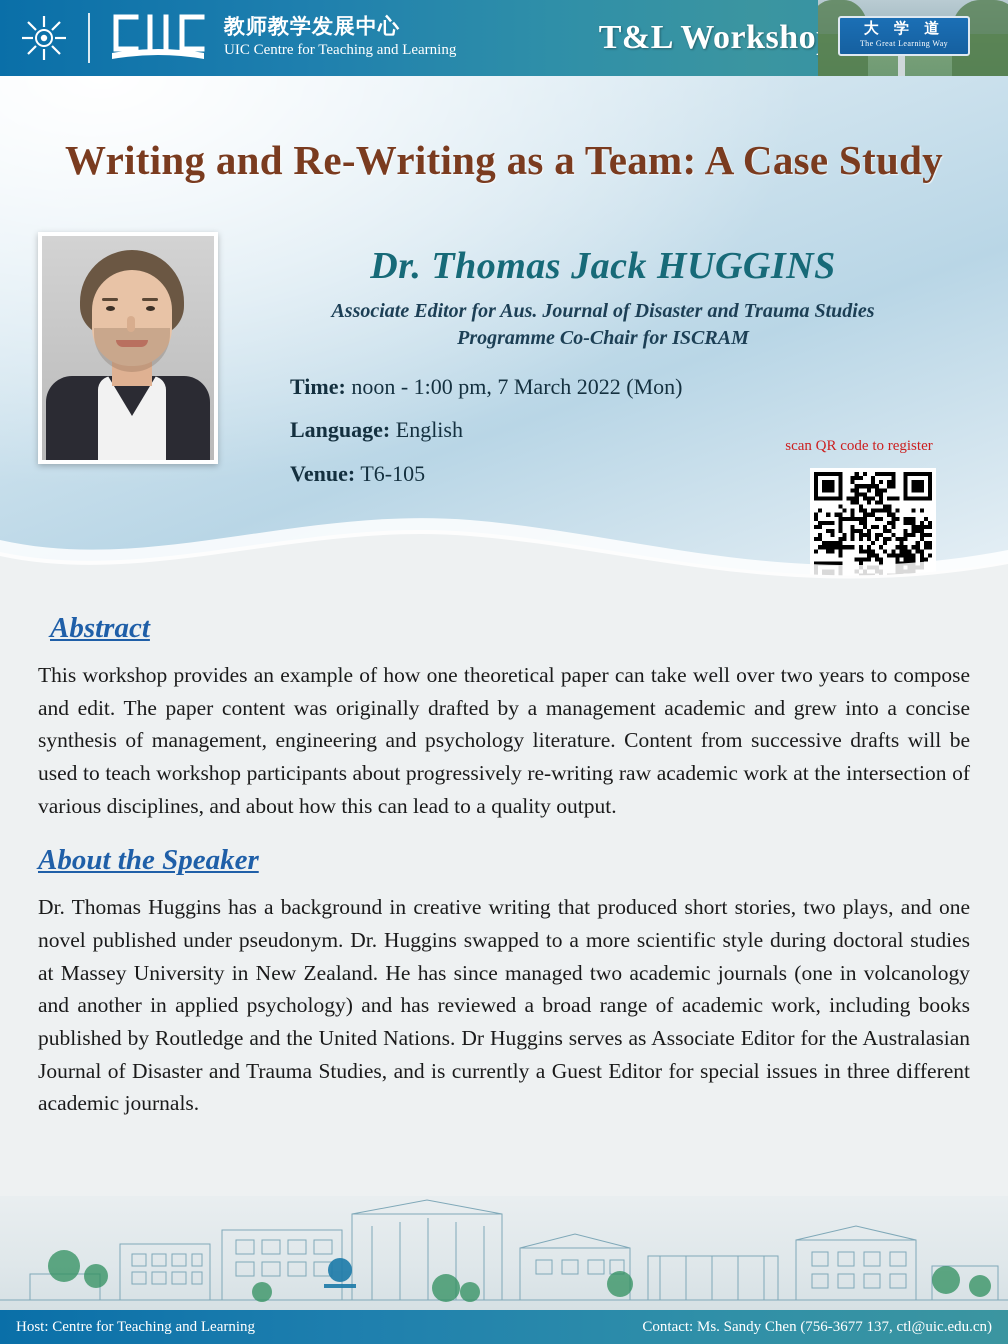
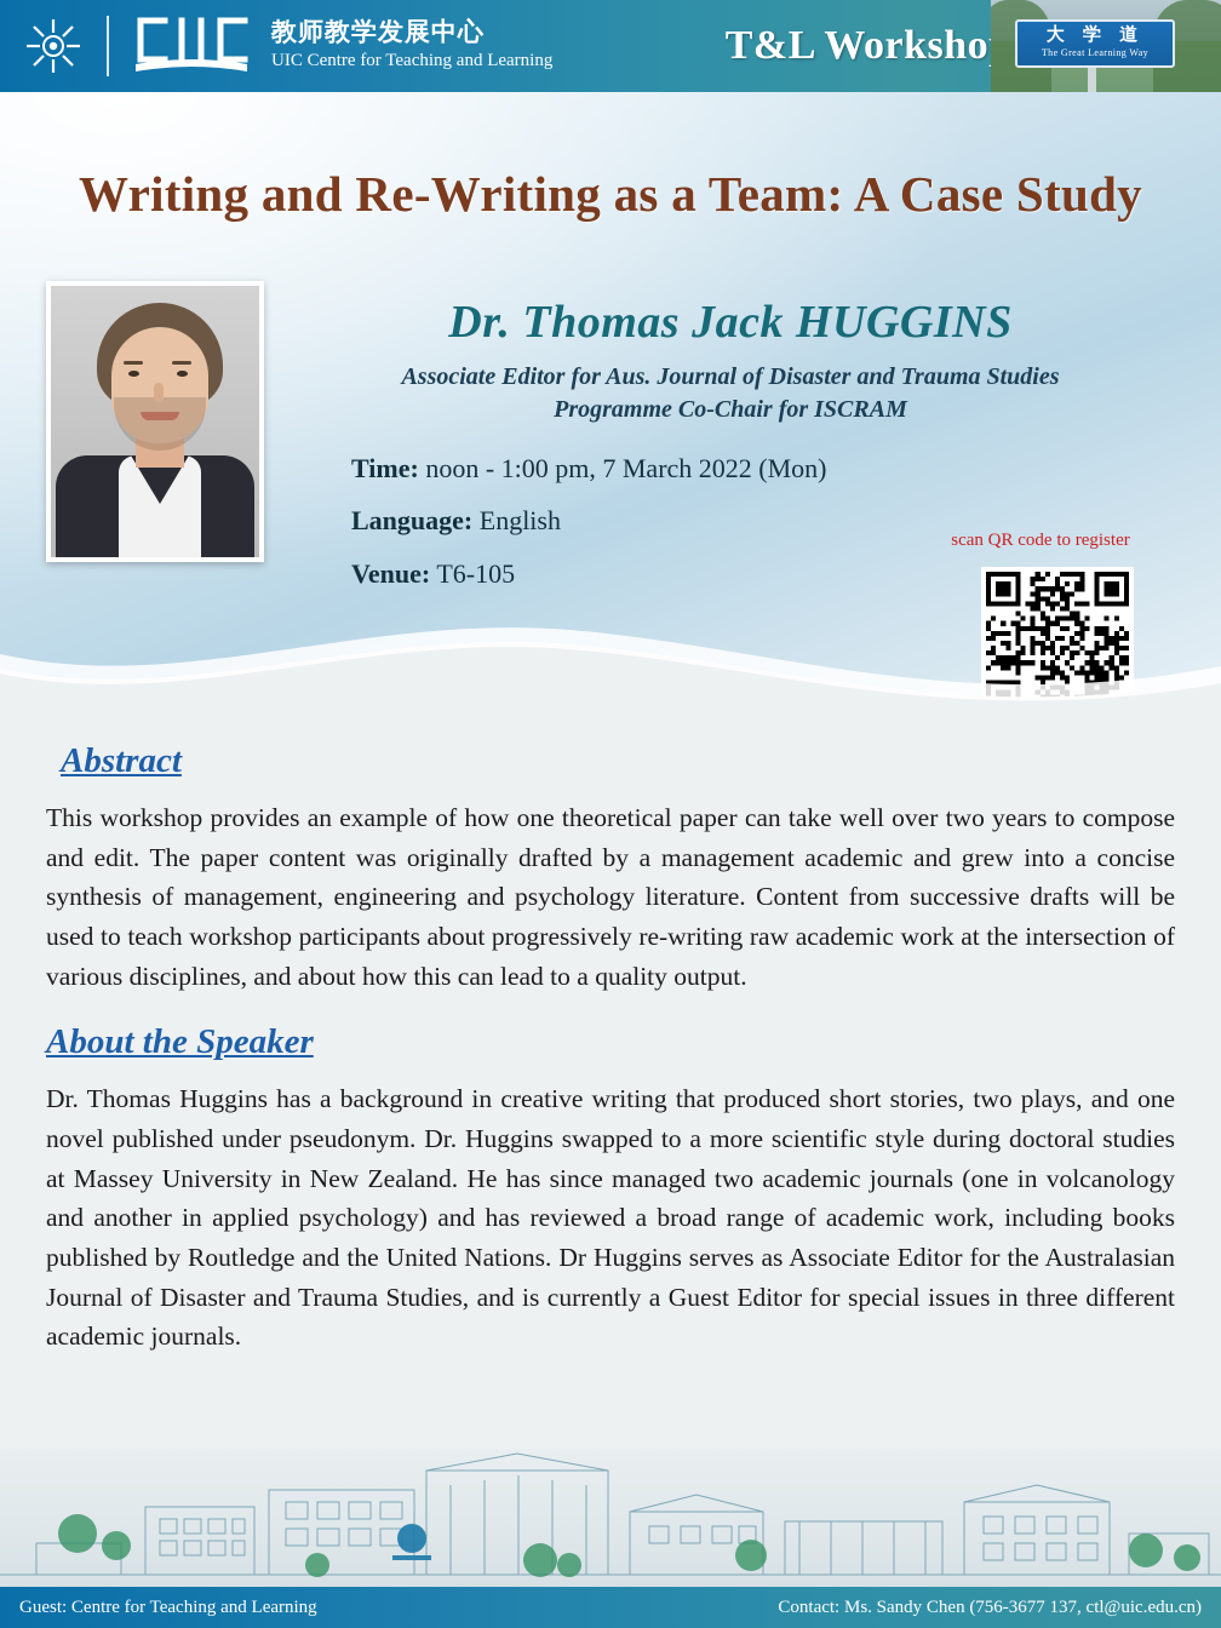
  教师教学发展中心
  UIC Centre for Teaching and Learning
  T&L Worksho
  大 学 道
  The Great Learning Way
  Writing and Re-Writing as a Team: A Case Study
  Dr. Thomas Jack HUGGINS
  Associate Editor for Aus. Journal of Disaster and Trauma Studies
  Programme Co-Chair for ISCRAM
  Time: noon - 1:00 pm, 7 March 2022 (Mon)
  Language: English
  Venue: T6-105
  scan QR code to register
  Abstract
  This workshop provides an example of how one theoretical paper can take well over two years to compose and edit. The paper content was originally drafted by a management academic and grew into a concise synthesis of management, engineering and psychology literature. Content from successive drafts will be used to teach workshop participants about progressively re-writing raw academic work at the intersection of various disciplines, and about how this can lead to a quality output.
  About the Speaker
  Dr. Thomas Huggins has a background in creative writing that produced short stories, two plays, and one novel published under pseudonym. Dr. Huggins swapped to a more scientific style during doctoral studies at Massey University in New Zealand. He has since managed two academic journals (one in volcanology and another in applied psychology) and has reviewed a broad range of academic work, including books published by Routledge and the United Nations. Dr Huggins serves as Associate Editor for the Australasian Journal of Disaster and Trauma Studies, and is currently a Guest Editor for special issues in three different academic journals.
- Host: Centre for Teaching and Learning
+ Guest: Centre for Teaching and Learning
  Contact: Ms. Sandy Chen (756-3677 137, ctl@uic.edu.cn)
